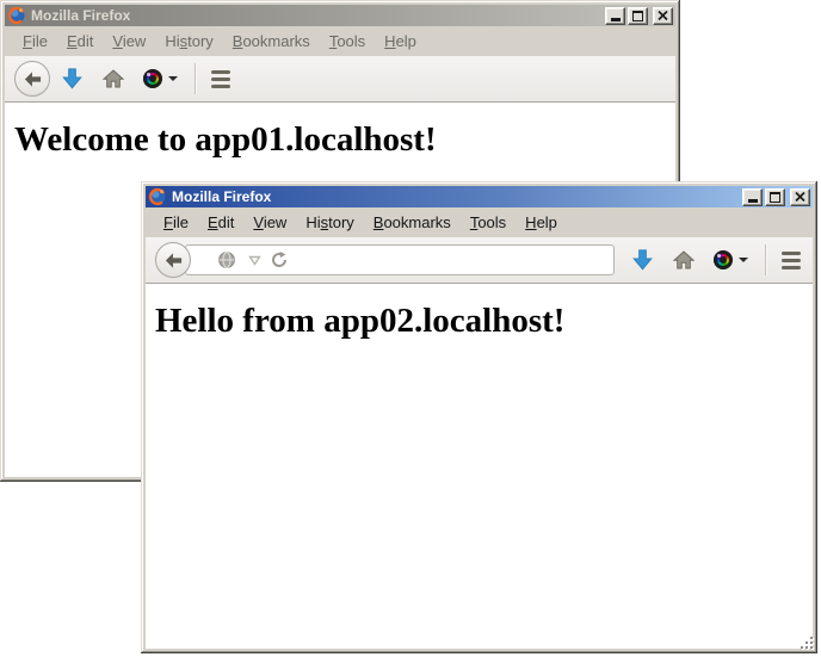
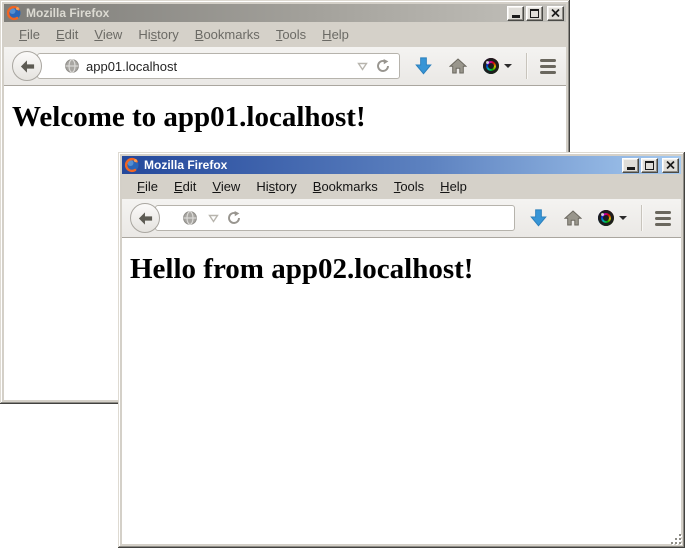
  Mozilla Firefox
  File
  Edit
  View
  History
  Bookmarks
  Tools
  Help
+ app01.localhost
  Welcome to app01.localhost!
  Mozilla Firefox
  File
  Edit
  View
  History
  Bookmarks
  Tools
  Help
  Hello from app02.localhost!
